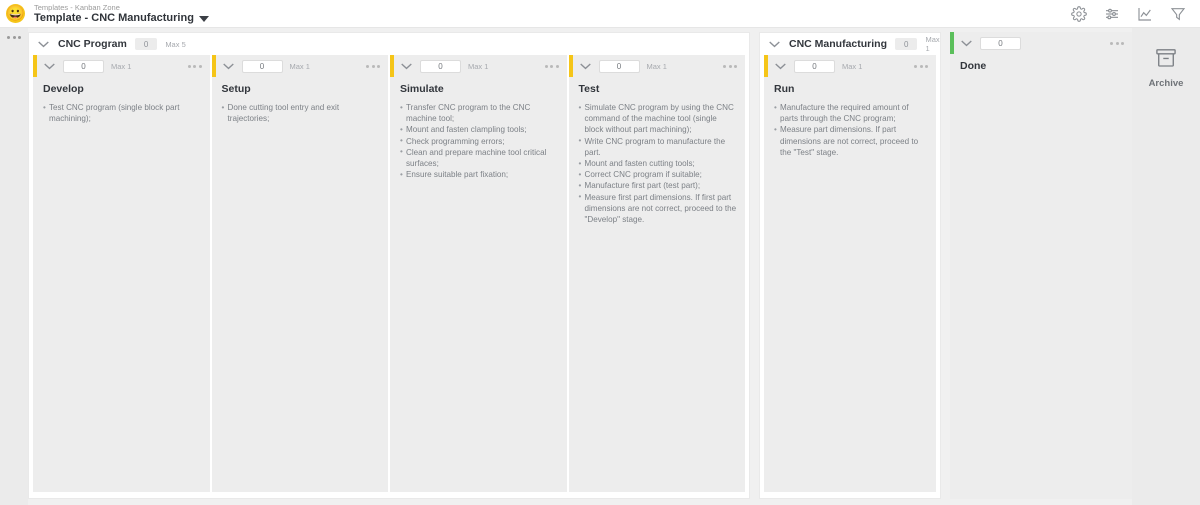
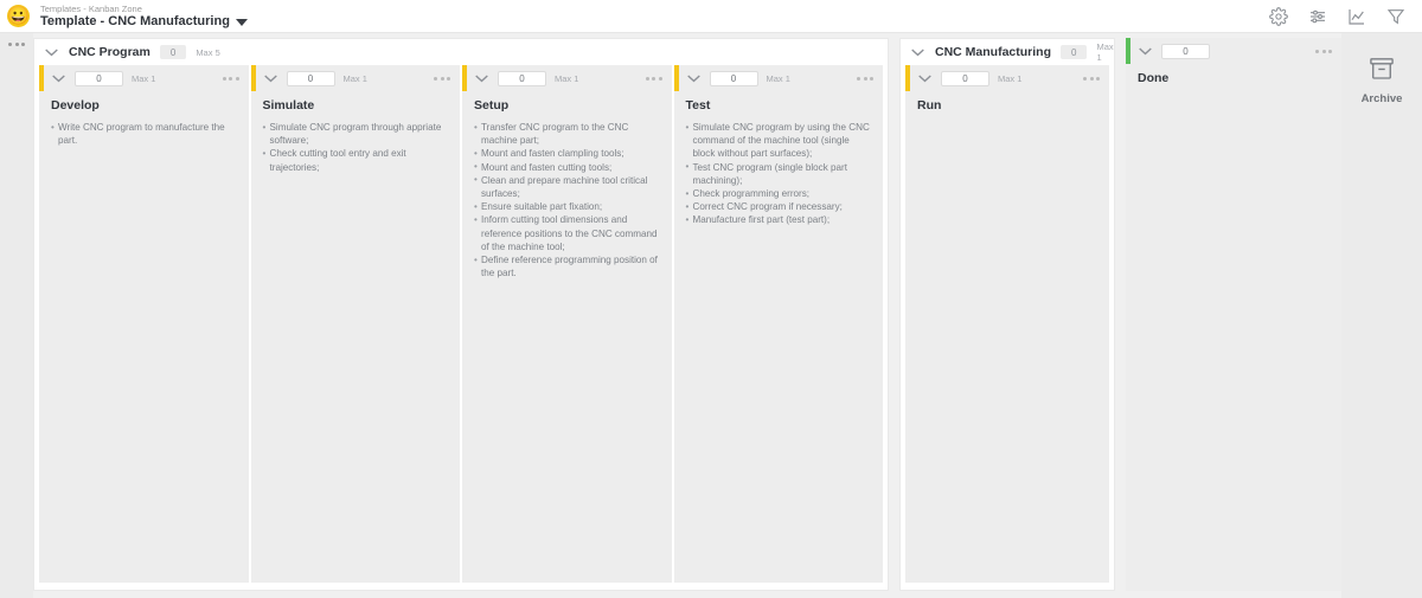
  😀
  Templates - Kanban Zone
  Template - CNC Manufacturing
  CNC Program
  0
  Max 5
  0
  Max 1
  Develop
- Test CNC program (single block part machining);
+ Write CNC program to manufacture the part.
  0
  Max 1
- Setup
+ Simulate
+ Simulate CNC program through appriate software;
- Done cutting tool entry and exit trajectories;
+ Check cutting tool entry and exit trajectories;
  0
  Max 1
- Simulate
+ Setup
- Transfer CNC program to the CNC machine tool;
+ Transfer CNC program to the CNC machine part;
  Mount and fasten clampling tools;
- Check programming errors;
+ Mount and fasten cutting tools;
  Clean and prepare machine tool critical surfaces;
  Ensure suitable part fixation;
+ Inform cutting tool dimensions and reference positions to the CNC command of the machine tool;
+ Define reference programming position of the part.
  0
  Max 1
  Test
- Simulate CNC program by using the CNC command of the machine tool (single block without part machining);
+ Simulate CNC program by using the CNC command of the machine tool (single block without part surfaces);
- Write CNC program to manufacture the part.
+ Test CNC program (single block part machining);
- Mount and fasten cutting tools;
+ Check programming errors;
- Correct CNC program if suitable;
+ Correct CNC program if necessary;
  Manufacture first part (test part);
- Measure first part dimensions. If first part dimensions are not correct, proceed to the "Develop" stage.
  CNC Manufacturing
  0
  Max 1
  0
  Max 1
  Run
- Manufacture the required amount of parts through the CNC program;
- Measure part dimensions. If part dimensions are not correct, proceed to the "Test" stage.
  0
  Done
  Archive
